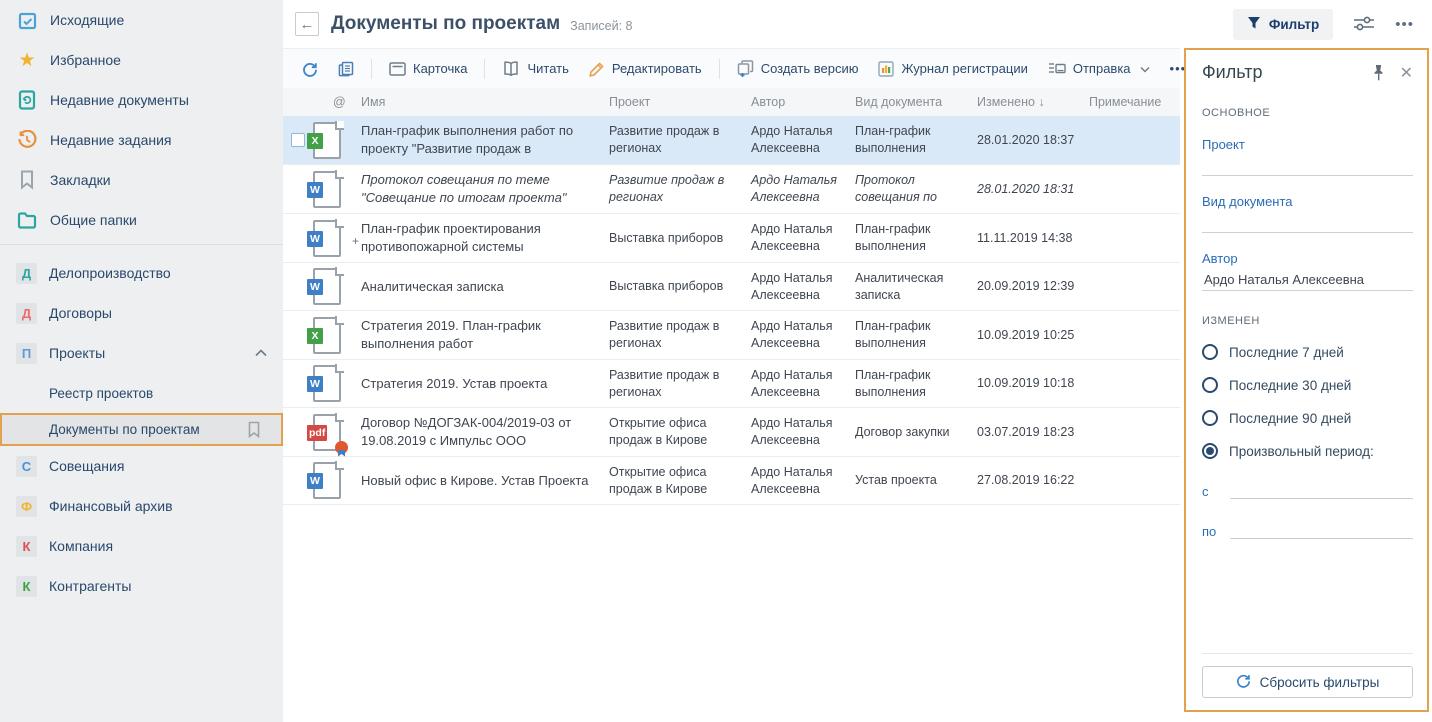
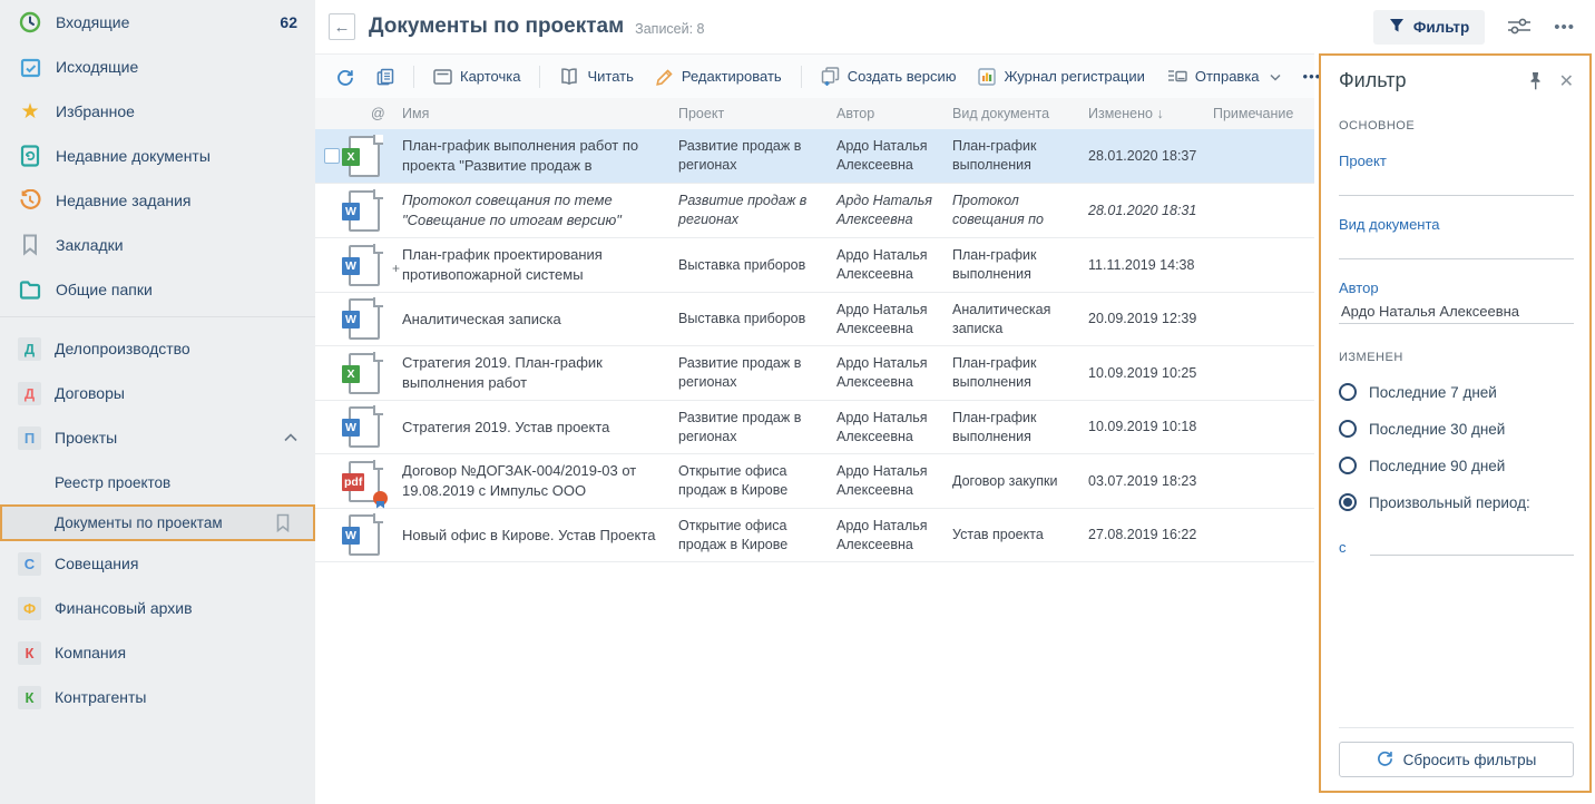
+ Входящие
+ 62
  Исходящие
  ★
  Избранное
  Недавние документы
  Недавние задания
  Закладки
  Общие папки
  Д
  Делопроизводство
  Д
  Договоры
  П
  Проекты
  Реестр проектов
  Документы по проектам
  С
  Совещания
  Ф
  Финансовый архив
  К
  Компания
  К
  Контрагенты
  ←
  Документы по проектам
  Записей: 8
  Фильтр
  •••
  Карточка
  Читать
  Редактировать
  Создать версию
  Журнал регистрации
  Отправка
  @
  Имя
  Проект
  Автор
  Вид документа
  Изменено ↓
  Примечание
  X
- План-график выполнения работ по проекту "Развитие продаж в
+ План-график выполнения работ по проекта "Развитие продаж в
  Развитие продаж в регионах
  Ардо Наталья Алексеевна
  План-график выполнения
  28.01.2020 18:37
  W
- Протокол совещания по теме "Совещание по итогам проекта"
+ Протокол совещания по теме "Совещание по итогам версию"
  Развитие продаж в регионах
  Ардо Наталья Алексеевна
  Протокол совещания по
  28.01.2020 18:31
  W
  +
  План-график проектирования противопожарной системы
  Выставка приборов
  Ардо Наталья Алексеевна
  План-график выполнения
  11.11.2019 14:38
  W
  Аналитическая записка
  Выставка приборов
  Ардо Наталья Алексеевна
  Аналитическая записка
  20.09.2019 12:39
  X
  Стратегия 2019. План-график выполнения работ
  Развитие продаж в регионах
  Ардо Наталья Алексеевна
  План-график выполнения
  10.09.2019 10:25
  W
  Стратегия 2019. Устав проекта
  Развитие продаж в регионах
  Ардо Наталья Алексеевна
  План-график выполнения
  10.09.2019 10:18
  pdf
  Договор №ДОГЗАК-004/2019-03 от 19.08.2019 с Импульс ООО
  Открытие офиса продаж в Кирове
  Ардо Наталья Алексеевна
  Договор закупки
  03.07.2019 18:23
  W
  Новый офис в Кирове. Устав Проекта
  Открытие офиса продаж в Кирове
  Ардо Наталья Алексеевна
  Устав проекта
  27.08.2019 16:22
  Фильтр
  ✕
  ОСНОВНОЕ
  Проект
  Вид документа
  Автор
  Ардо Наталья Алексеевна
  ИЗМЕНЕН
  Последние 7 дней
  Последние 30 дней
  Последние 90 дней
  Произвольный период:
  с
- по
  Сбросить фильтры
